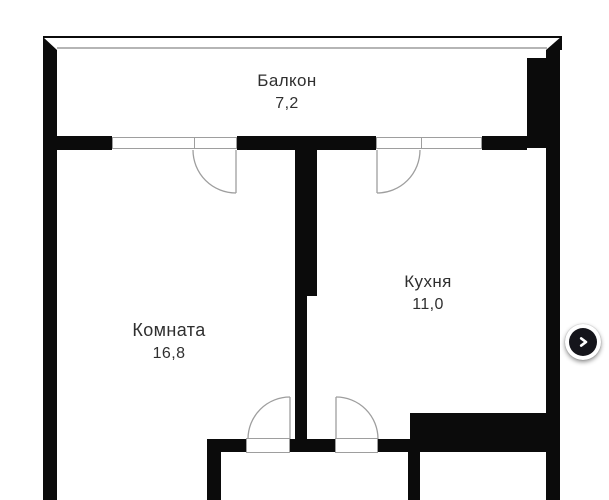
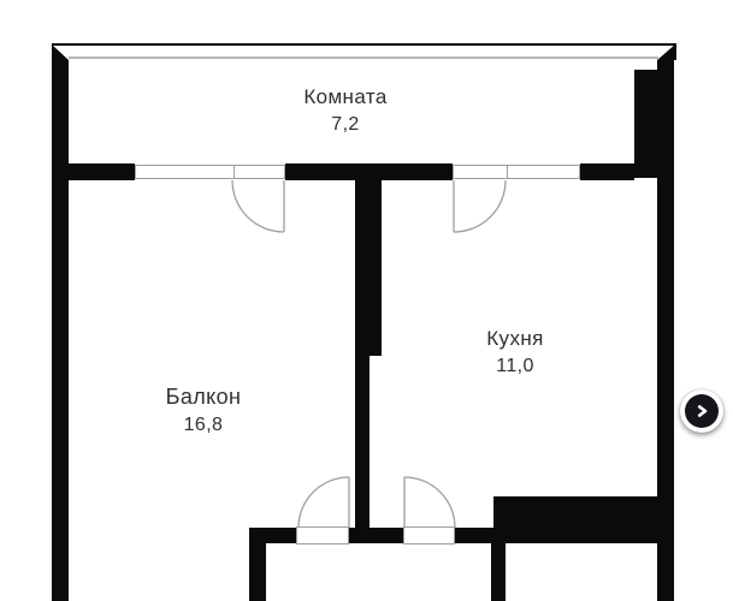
- Балкон
+ Комната
  7,2
- Комната
+ Балкон
  16,8
  Кухня
  11,0
